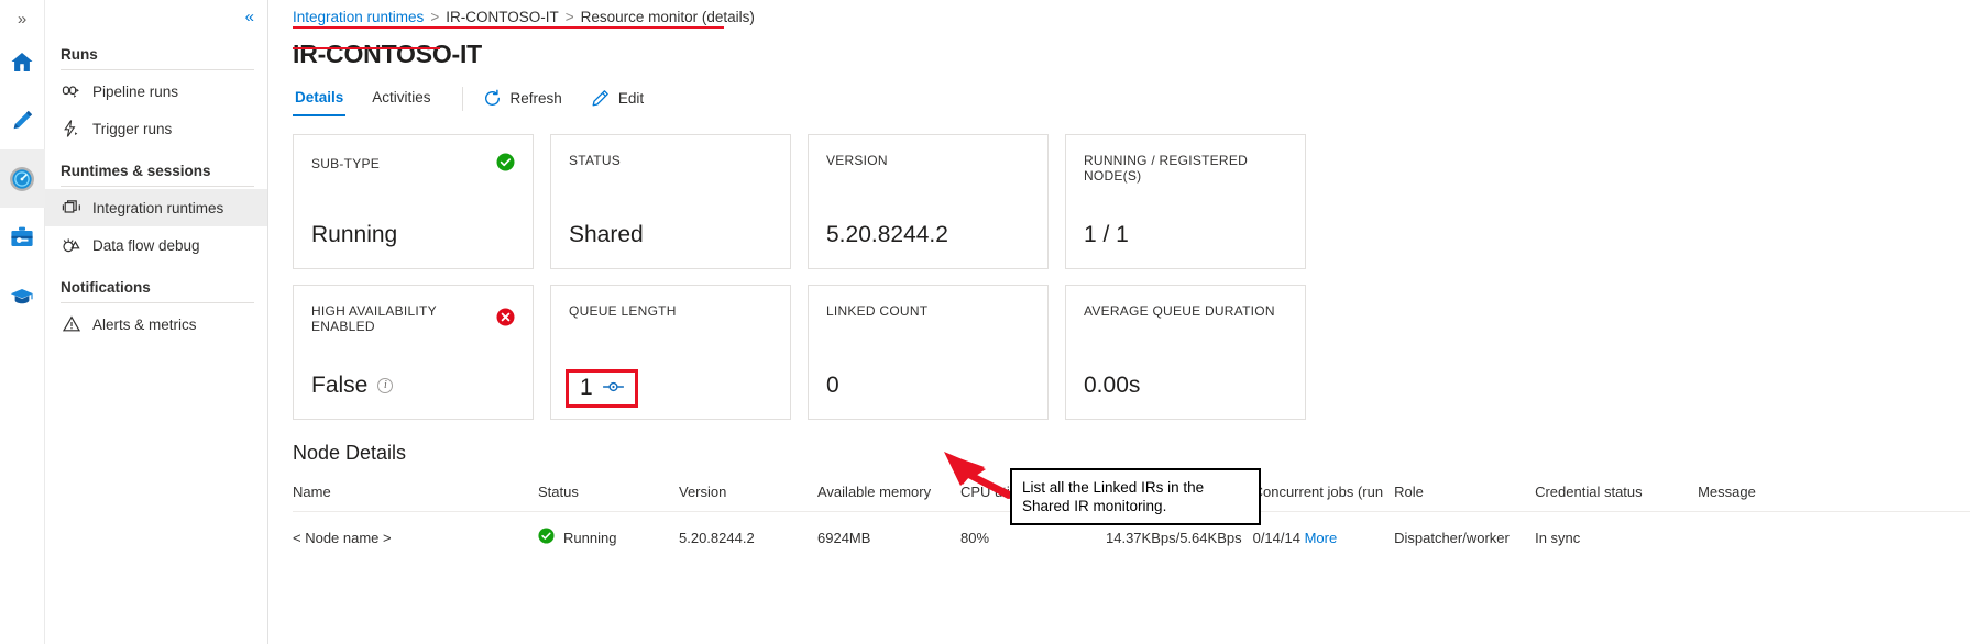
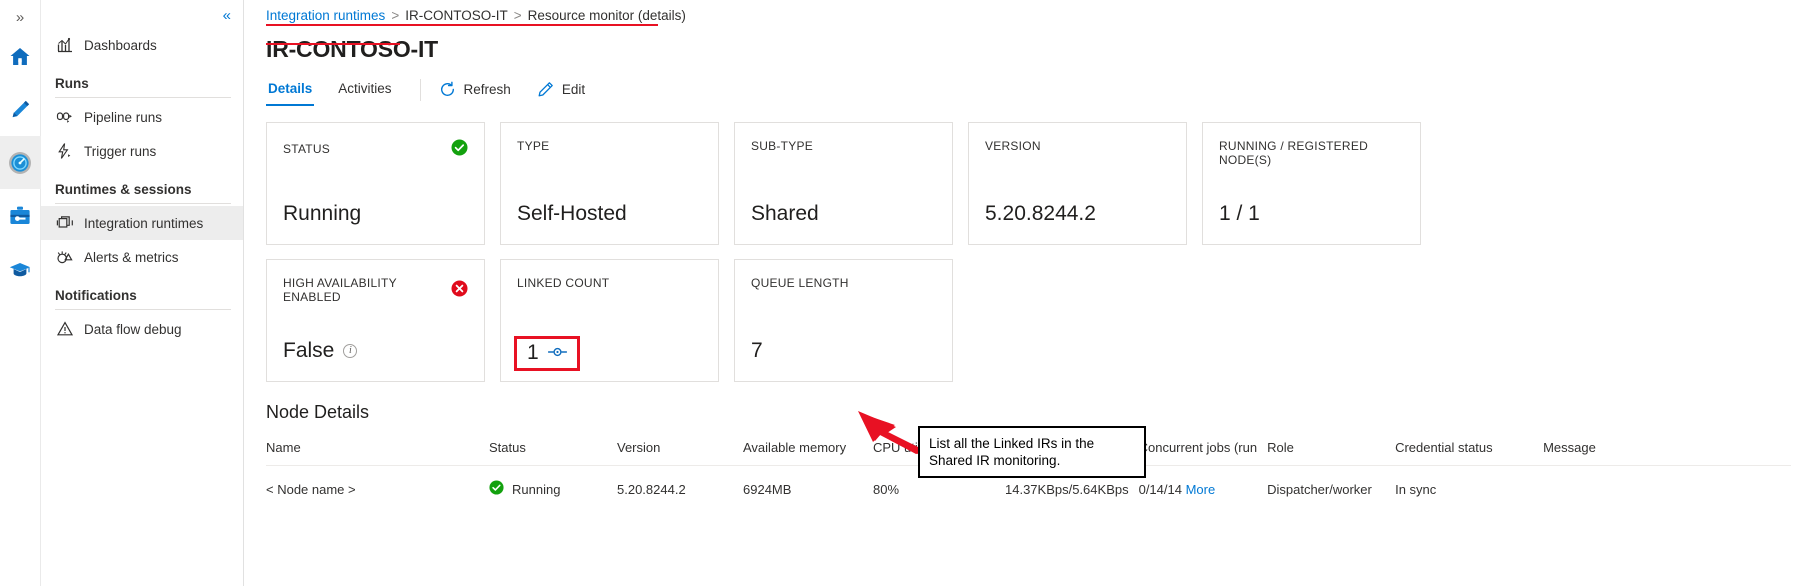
  »
  «
+ Dashboards
  Runs
  Pipeline runs
  Trigger runs
  Runtimes & sessions
  Integration runtimes
- Data flow debug
+ Alerts & metrics
  Notifications
- Alerts & metrics
+ Data flow debug
  Integration runtimes
  >
  IR-CONTOSO-IT
  >
  Resource monitor (details)
  IR-CONTOSO-IT
  Details
  Activities
  Refresh
  Edit
- SUB-TYPE
+ STATUS
  Running
+ TYPE
+ Self-Hosted
- STATUS
+ SUB-TYPE
  Shared
  VERSION
  5.20.8244.2
  RUNNING / REGISTERED NODE(S)
  1 / 1
  HIGH AVAILABILITY ENABLED
  False
  i
- QUEUE LENGTH
+ LINKED COUNT
  1
- LINKED COUNT
+ QUEUE LENGTH
- 0
+ 7
- AVERAGE QUEUE DURATION
- 0.00s
  Node Details
  Name	Status	Version	Available memory	CPU		oncurrent jobs (run	Role	Credential status	Message
  < Node name >	Running	5.20.8244.2	6924MB	80%	14.37KBps/5.64KBps	0/14/14 More	Dispatcher/worker	In sync
  List all the Linked IRs in the
  Shared IR monitoring.
